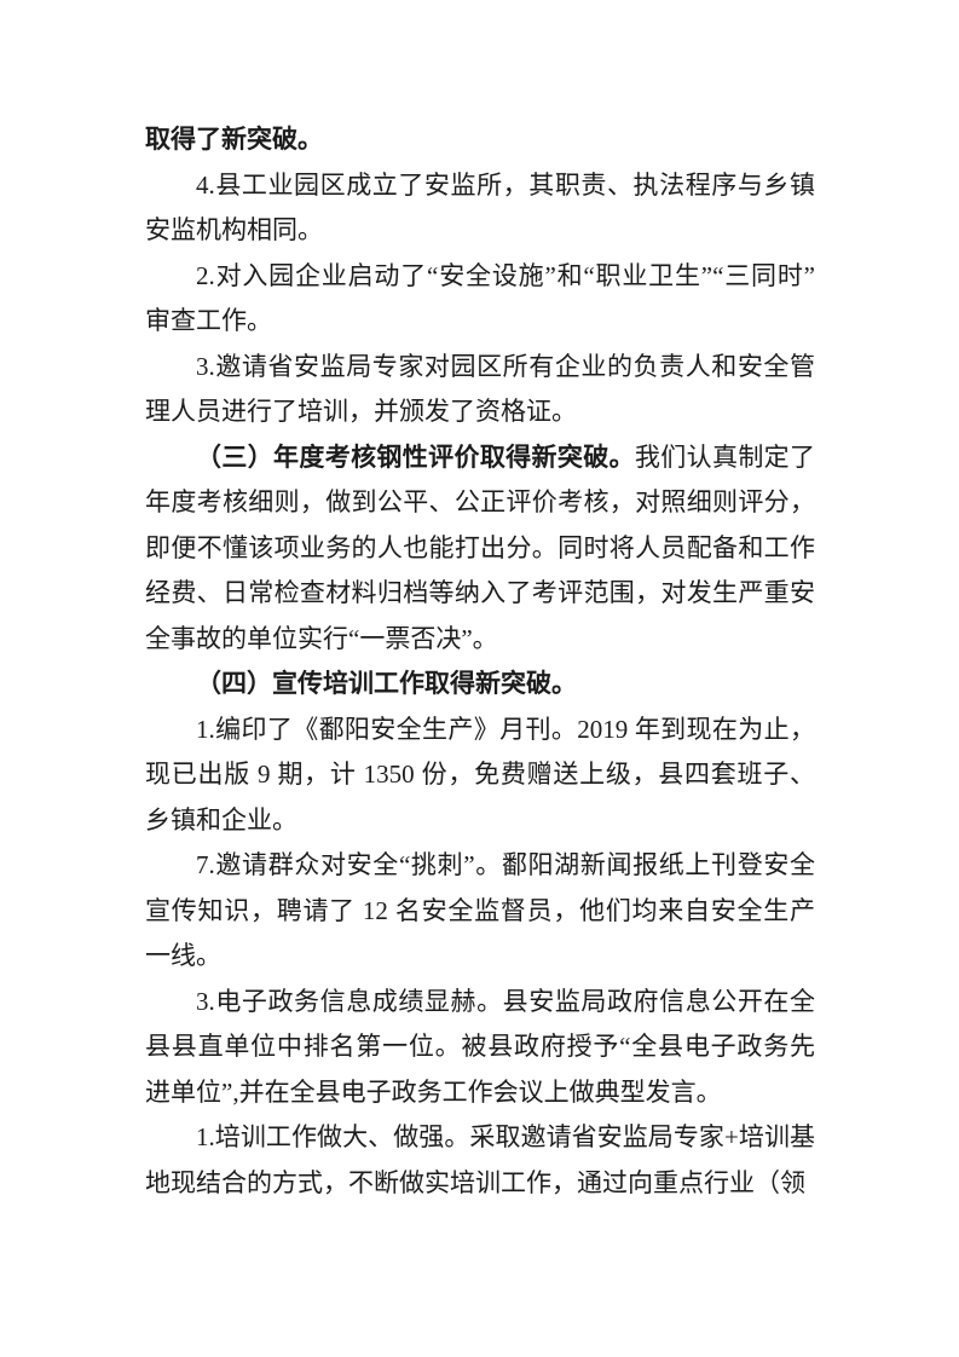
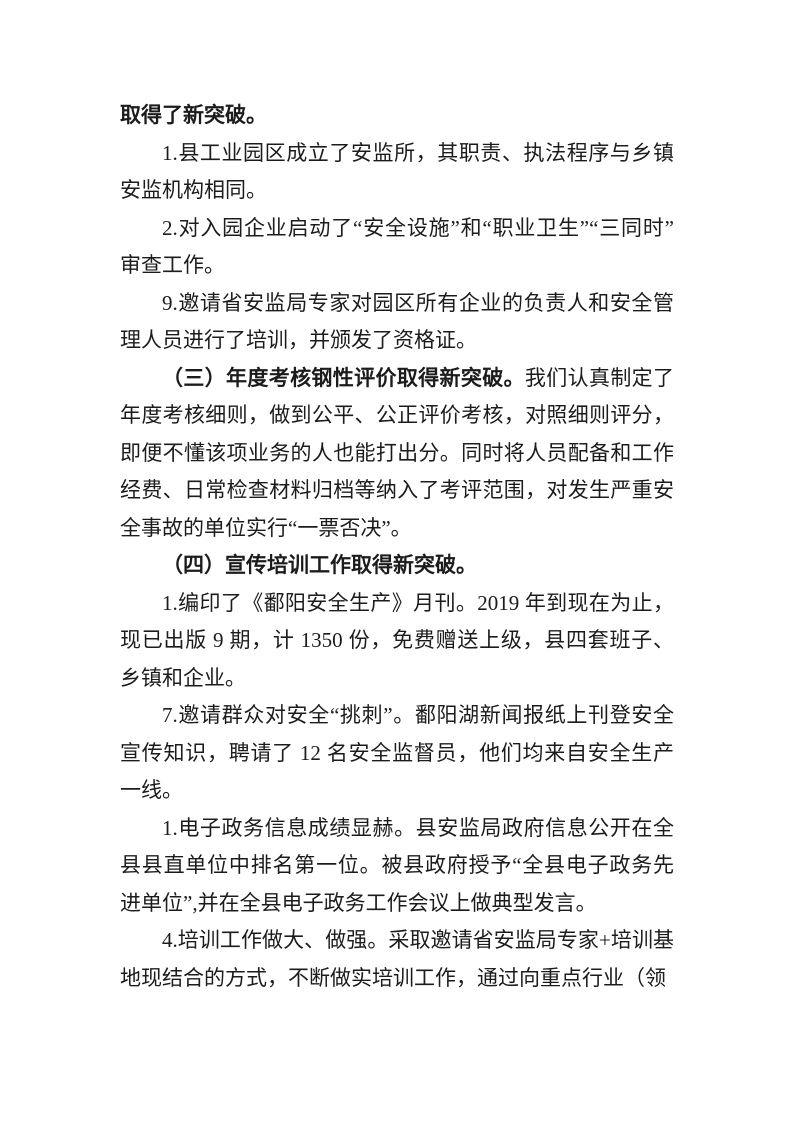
  取得了新突破。
- 4.县工业园区成立了安监所，其职责、执法程序与乡镇安监机构相同。
+ 1.县工业园区成立了安监所，其职责、执法程序与乡镇安监机构相同。
  2.对入园企业启动了“安全设施”和“职业卫生”“三同时”审查工作。
- 3.邀请省安监局专家对园区所有企业的负责人和安全管理人员进行了培训，并颁发了资格证。
+ 9.邀请省安监局专家对园区所有企业的负责人和安全管理人员进行了培训，并颁发了资格证。
  （三）年度考核钢性评价取得新突破。我们认真制定了年度考核细则，做到公平、公正评价考核，对照细则评分，即便不懂该项业务的人也能打出分。同时将人员配备和工作经费、日常检查材料归档等纳入了考评范围，对发生严重安全事故的单位实行“一票否决”。
  （四）宣传培训工作取得新突破。
  1.编印了《鄱阳安全生产》月刊。2019 年到现在为止，现已出版 9 期，计 1350 份，免费赠送上级，县四套班子、乡镇和企业。
  7.邀请群众对安全“挑刺”。鄱阳湖新闻报纸上刊登安全宣传知识，聘请了 12 名安全监督员，他们均来自安全生产一线。
- 3.电子政务信息成绩显赫。县安监局政府信息公开在全县县直单位中排名第一位。被县政府授予“全县电子政务先进单位”,并在全县电子政务工作会议上做典型发言。
+ 1.电子政务信息成绩显赫。县安监局政府信息公开在全县县直单位中排名第一位。被县政府授予“全县电子政务先进单位”,并在全县电子政务工作会议上做典型发言。
- 1.培训工作做大、做强。采取邀请省安监局专家+培训基地现结合的方式，不断做实培训工作，通过向重点行业（领
+ 4.培训工作做大、做强。采取邀请省安监局专家+培训基地现结合的方式，不断做实培训工作，通过向重点行业（领
